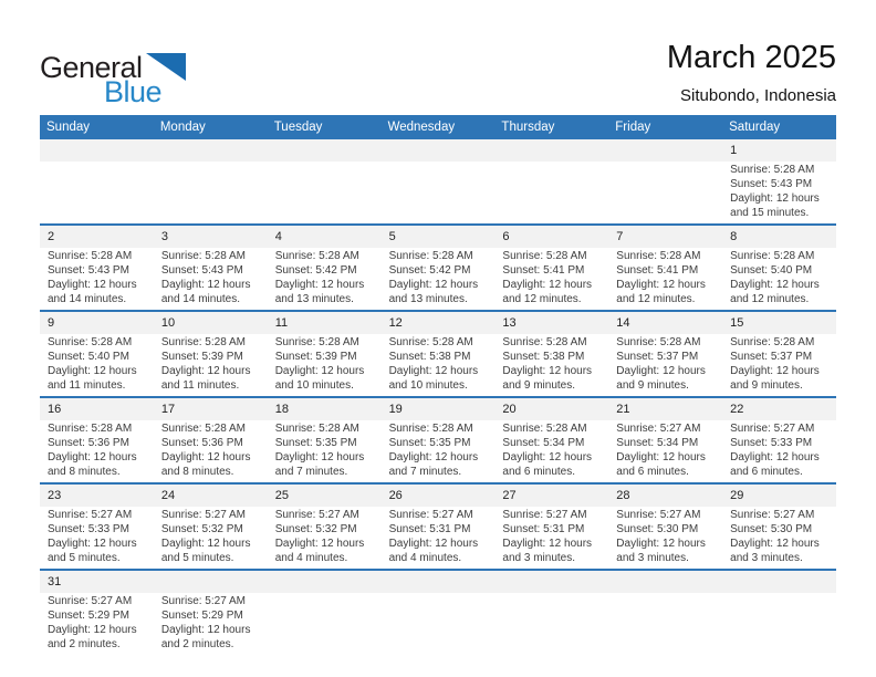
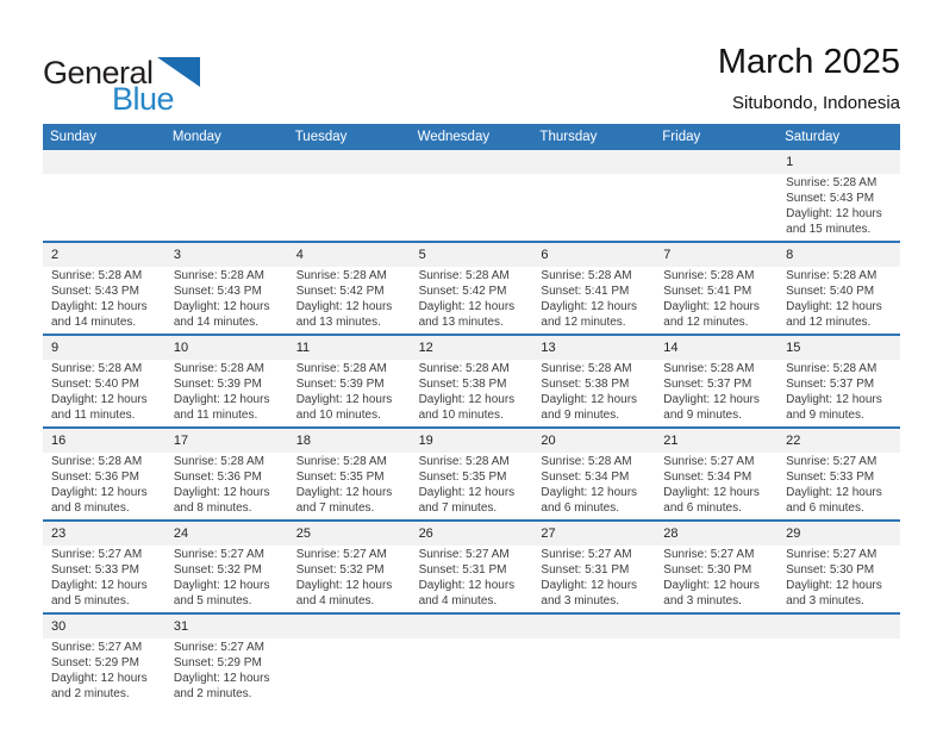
  General
  Blue
  March 2025
  Situbondo, Indonesia
  Sunday
  Monday
  Tuesday
  Wednesday
  Thursday
  Friday
  Saturday
  1
  Sunrise: 5:28 AM
  Sunset: 5:43 PM
  Daylight: 12 hours and 15 minutes.
  2
  3
  4
  5
  6
  7
  8
  Sunrise: 5:28 AM
  Sunset: 5:43 PM
  Daylight: 12 hours and 14 minutes.
  Sunrise: 5:28 AM
  Sunset: 5:43 PM
  Daylight: 12 hours and 14 minutes.
  Sunrise: 5:28 AM
  Sunset: 5:42 PM
  Daylight: 12 hours and 13 minutes.
  Sunrise: 5:28 AM
  Sunset: 5:42 PM
  Daylight: 12 hours and 13 minutes.
  Sunrise: 5:28 AM
  Sunset: 5:41 PM
  Daylight: 12 hours and 12 minutes.
  Sunrise: 5:28 AM
  Sunset: 5:41 PM
  Daylight: 12 hours and 12 minutes.
  Sunrise: 5:28 AM
  Sunset: 5:40 PM
  Daylight: 12 hours and 12 minutes.
  9
  10
  11
  12
  13
  14
  15
  Sunrise: 5:28 AM
  Sunset: 5:40 PM
  Daylight: 12 hours and 11 minutes.
  Sunrise: 5:28 AM
  Sunset: 5:39 PM
  Daylight: 12 hours and 11 minutes.
  Sunrise: 5:28 AM
  Sunset: 5:39 PM
  Daylight: 12 hours and 10 minutes.
  Sunrise: 5:28 AM
  Sunset: 5:38 PM
  Daylight: 12 hours and 10 minutes.
  Sunrise: 5:28 AM
  Sunset: 5:38 PM
  Daylight: 12 hours and 9 minutes.
  Sunrise: 5:28 AM
  Sunset: 5:37 PM
  Daylight: 12 hours and 9 minutes.
  Sunrise: 5:28 AM
  Sunset: 5:37 PM
  Daylight: 12 hours and 9 minutes.
  16
  17
  18
  19
  20
  21
  22
  Sunrise: 5:28 AM
  Sunset: 5:36 PM
  Daylight: 12 hours and 8 minutes.
  Sunrise: 5:28 AM
  Sunset: 5:36 PM
  Daylight: 12 hours and 8 minutes.
  Sunrise: 5:28 AM
  Sunset: 5:35 PM
  Daylight: 12 hours and 7 minutes.
  Sunrise: 5:28 AM
  Sunset: 5:35 PM
  Daylight: 12 hours and 7 minutes.
  Sunrise: 5:28 AM
  Sunset: 5:34 PM
  Daylight: 12 hours and 6 minutes.
  Sunrise: 5:27 AM
  Sunset: 5:34 PM
  Daylight: 12 hours and 6 minutes.
  Sunrise: 5:27 AM
  Sunset: 5:33 PM
  Daylight: 12 hours and 6 minutes.
  23
  24
  25
  26
  27
  28
  29
  Sunrise: 5:27 AM
  Sunset: 5:33 PM
  Daylight: 12 hours and 5 minutes.
  Sunrise: 5:27 AM
  Sunset: 5:32 PM
  Daylight: 12 hours and 5 minutes.
  Sunrise: 5:27 AM
  Sunset: 5:32 PM
  Daylight: 12 hours and 4 minutes.
  Sunrise: 5:27 AM
  Sunset: 5:31 PM
  Daylight: 12 hours and 4 minutes.
  Sunrise: 5:27 AM
  Sunset: 5:31 PM
  Daylight: 12 hours and 3 minutes.
  Sunrise: 5:27 AM
  Sunset: 5:30 PM
  Daylight: 12 hours and 3 minutes.
  Sunrise: 5:27 AM
  Sunset: 5:30 PM
  Daylight: 12 hours and 3 minutes.
+ 30
  31
  Sunrise: 5:27 AM
  Sunset: 5:29 PM
  Daylight: 12 hours and 2 minutes.
  Sunrise: 5:27 AM
  Sunset: 5:29 PM
  Daylight: 12 hours and 2 minutes.
